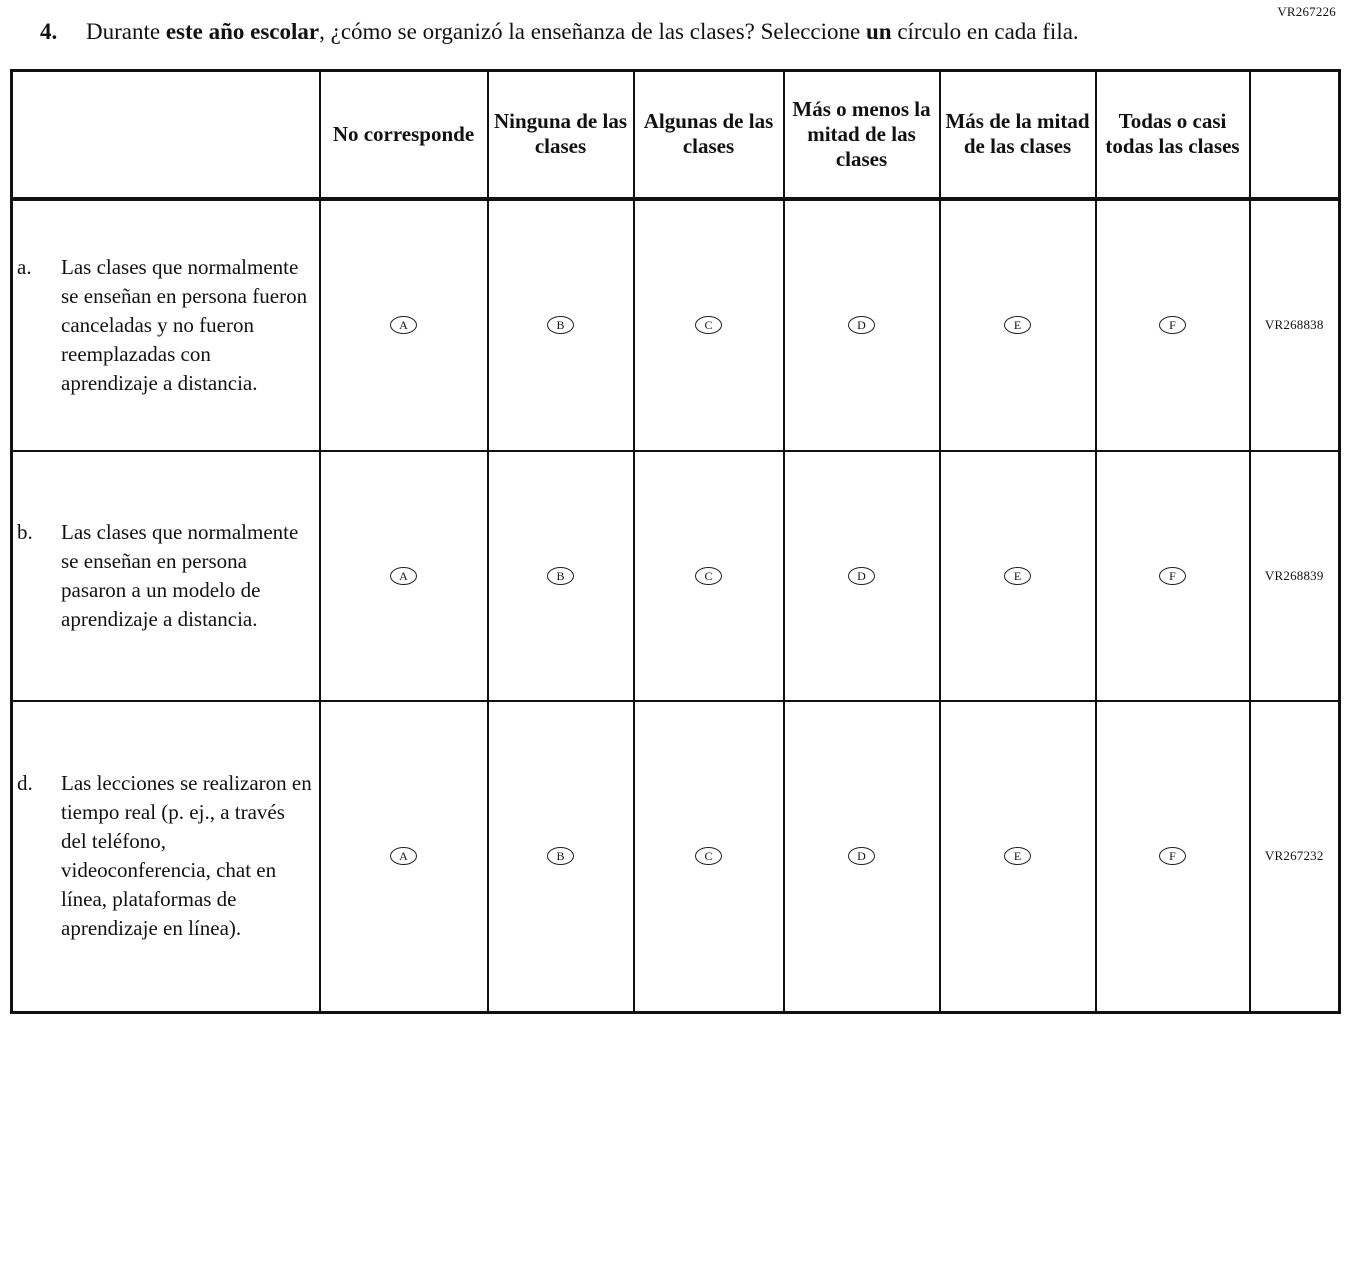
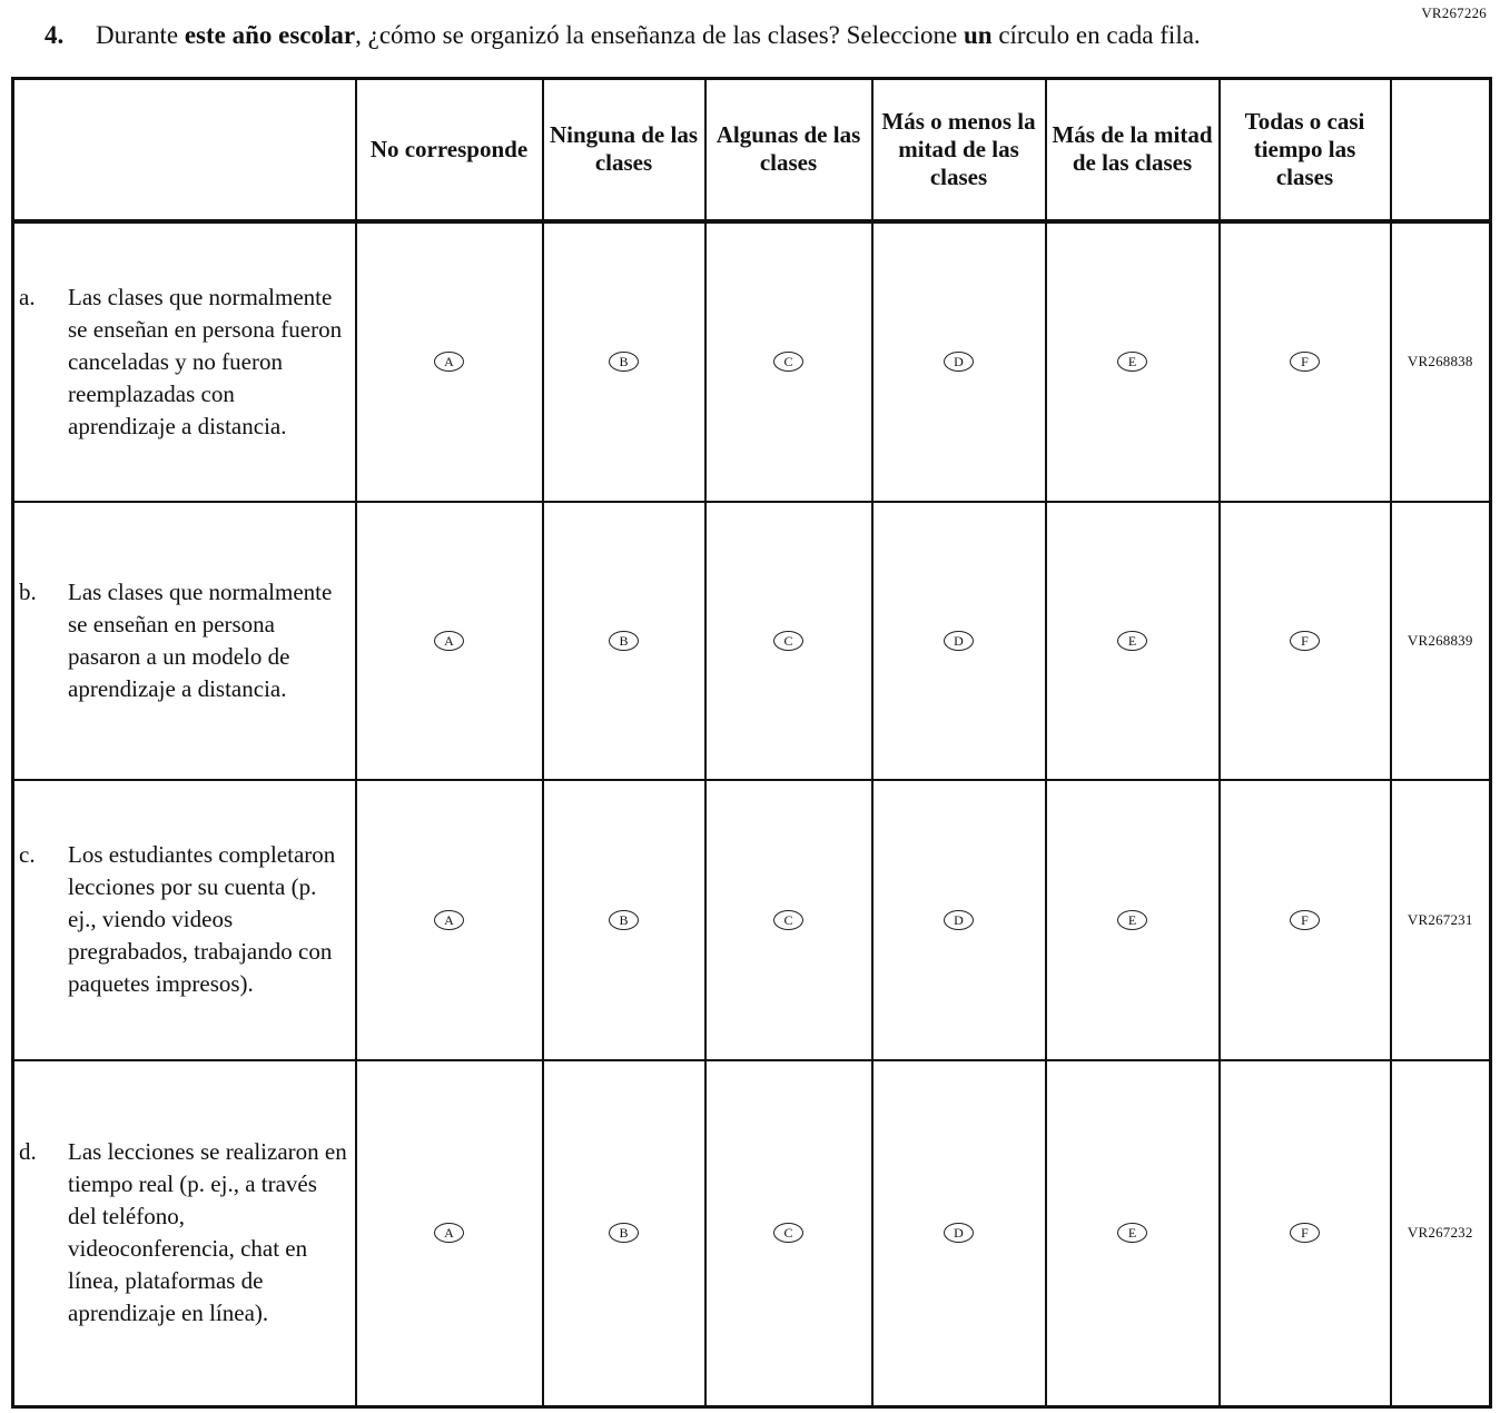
  VR267226
  4.
  Durante este año escolar, ¿cómo se organizó la enseñanza de las clases? Seleccione un círculo en cada fila.
- 	No corresponde	Ninguna de las clases	Algunas de las clases	Más o menos la mitad de las clases	Más de la mitad de las clases	Todas o casi todas las clases
+ 	No corresponde	Ninguna de las clases	Algunas de las clases	Más o menos la mitad de las clases	Más de la mitad de las clases	Todas o casi tiempo las clases
  a. Las clases que normalmente se enseñan en persona fueron canceladas y no fueron reemplazadas con aprendizaje a distancia.	A	B	C	D	E	F	VR268838
  b. Las clases que normalmente se enseñan en persona pasaron a un modelo de aprendizaje a distancia.	A	B	C	D	E	F	VR268839
+ c. Los estudiantes completaron lecciones por su cuenta (p. ej., viendo videos pregrabados, trabajando con paquetes impresos).	A	B	C	D	E	F	VR267231
  d. Las lecciones se realizaron en tiempo real (p. ej., a través del teléfono, videoconferencia, chat en línea, plataformas de aprendizaje en línea).	A	B	C	D	E	F	VR267232
